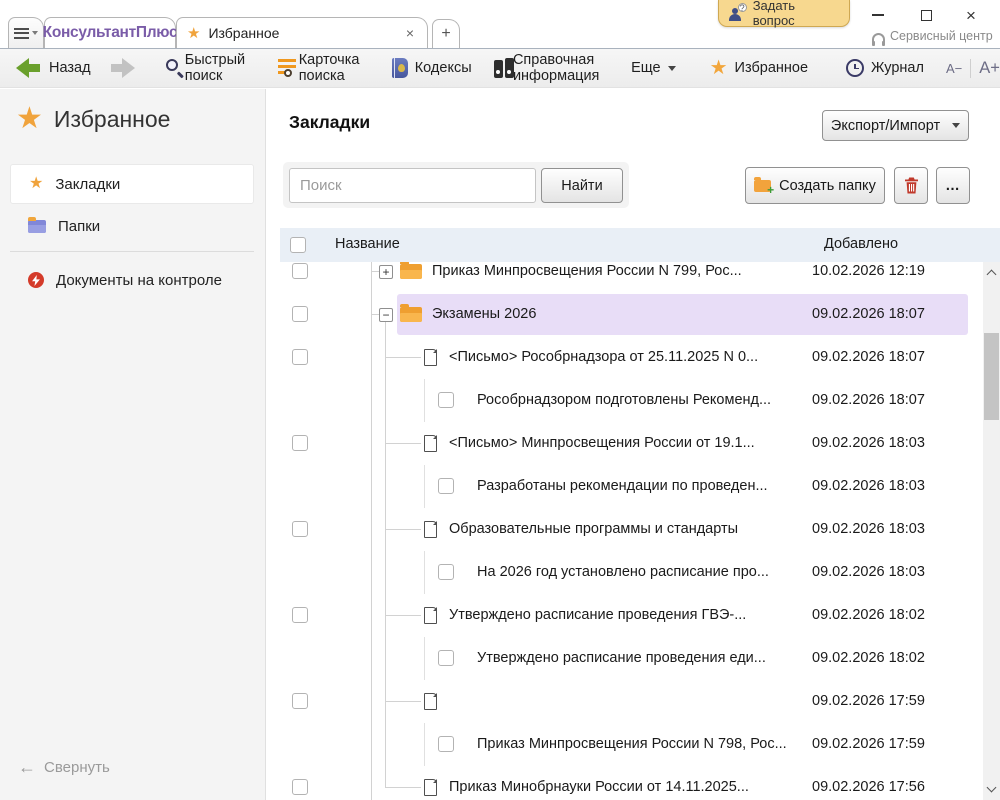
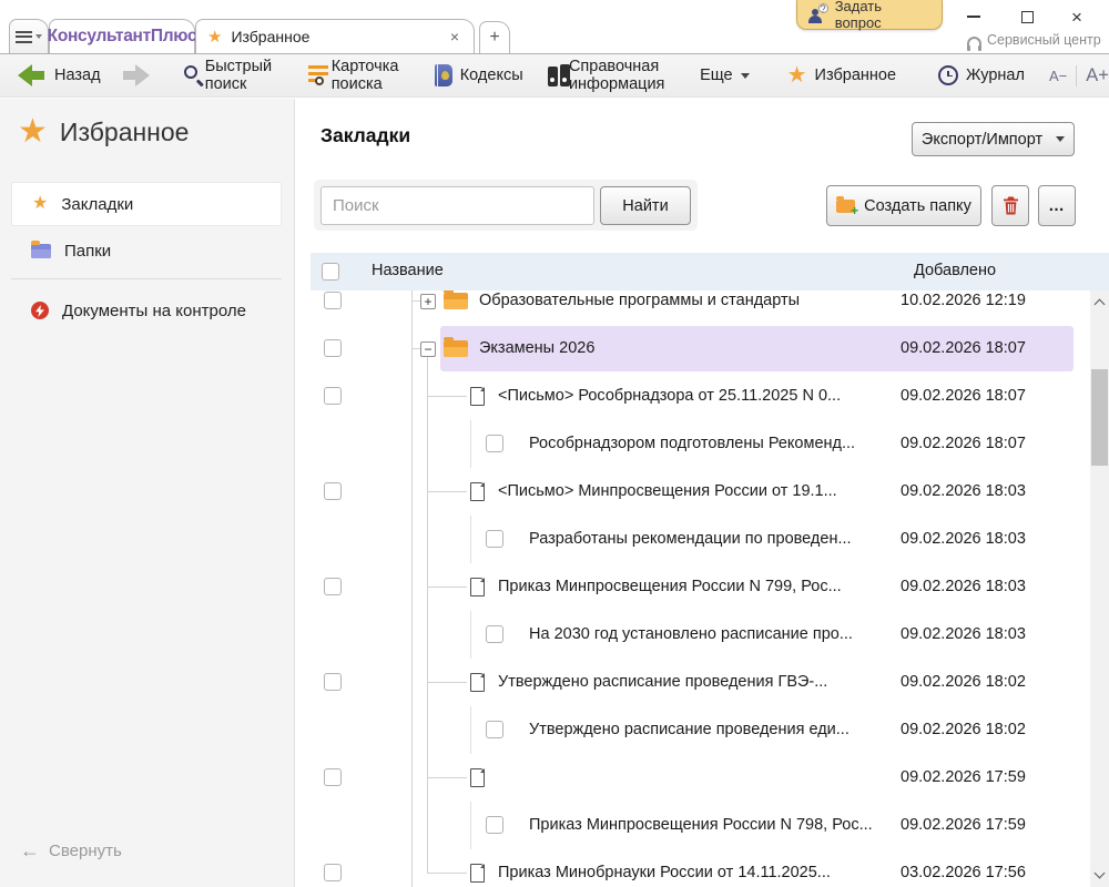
  КонсультантПлюс
  ★
  Избранное
  ×
  +
  ?
  Задать вопрос
  ×
  Сервисный центр
  Назад
  Быстрый поиск
  Карточка поиска
  Кодексы
  Справочная информация
  Еще
  ★
  Избранное
  Журнал
  A−
  A+
  ★
  Избранное
  ★
  Закладки
  Папки
  Документы на контроле
  ←
  Свернуть
  Закладки
  Экспорт/Импорт
  Поиск
  Найти
  Создать папку
  …
  Название
  Добавлено
  +
- Приказ Минпросвещения России N 799, Рос...
+ Образовательные программы и стандарты
  10.02.2026 12:19
  −
  Экзамены 2026
  09.02.2026 18:07
  <Письмо> Рособрнадзора от 25.11.2025 N 0...
  09.02.2026 18:07
  Рособрнадзором подготовлены Рекоменд...
  09.02.2026 18:07
  <Письмо> Минпросвещения России от 19.1...
  09.02.2026 18:03
  Разработаны рекомендации по проведен...
  09.02.2026 18:03
- Образовательные программы и стандарты
+ Приказ Минпросвещения России N 799, Рос...
  09.02.2026 18:03
- На 2026 год установлено расписание про...
+ На 2030 год установлено расписание про...
  09.02.2026 18:03
  Утверждено расписание проведения ГВЭ-...
  09.02.2026 18:02
  Утверждено расписание проведения еди...
  09.02.2026 18:02
  09.02.2026 17:59
  Приказ Минпросвещения России N 798, Рос...
  09.02.2026 17:59
  Приказ Минобрнауки России от 14.11.2025...
- 09.02.2026 17:56
+ 03.02.2026 17:56
